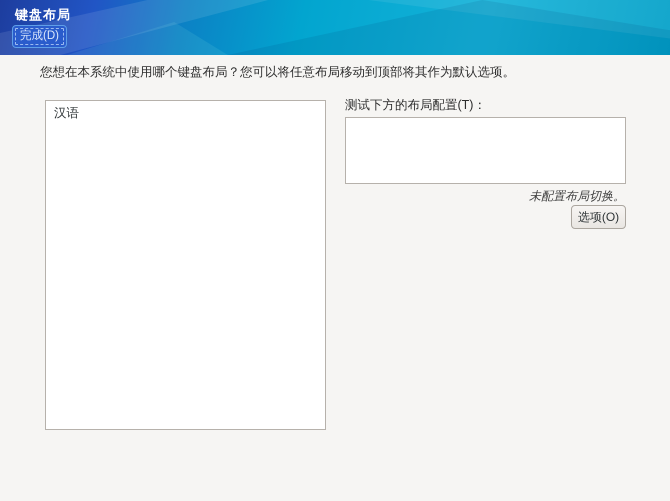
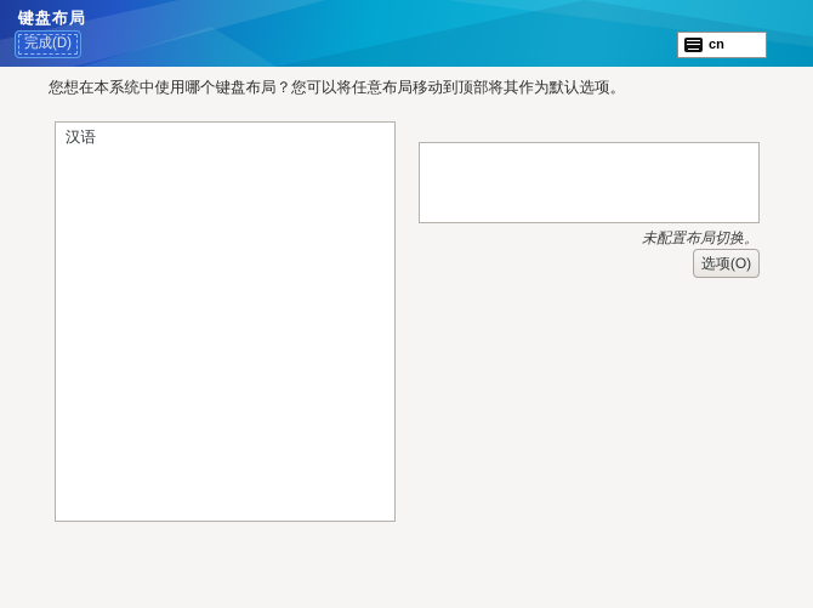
  键盘布局
  完成(D)
+ cn
  您想在本系统中使用哪个键盘布局？您可以将任意布局移动到顶部将其作为默认选项。
  汉语
- 测试下方的布局配置(T)：
  未配置布局切换。
  选项(O)
